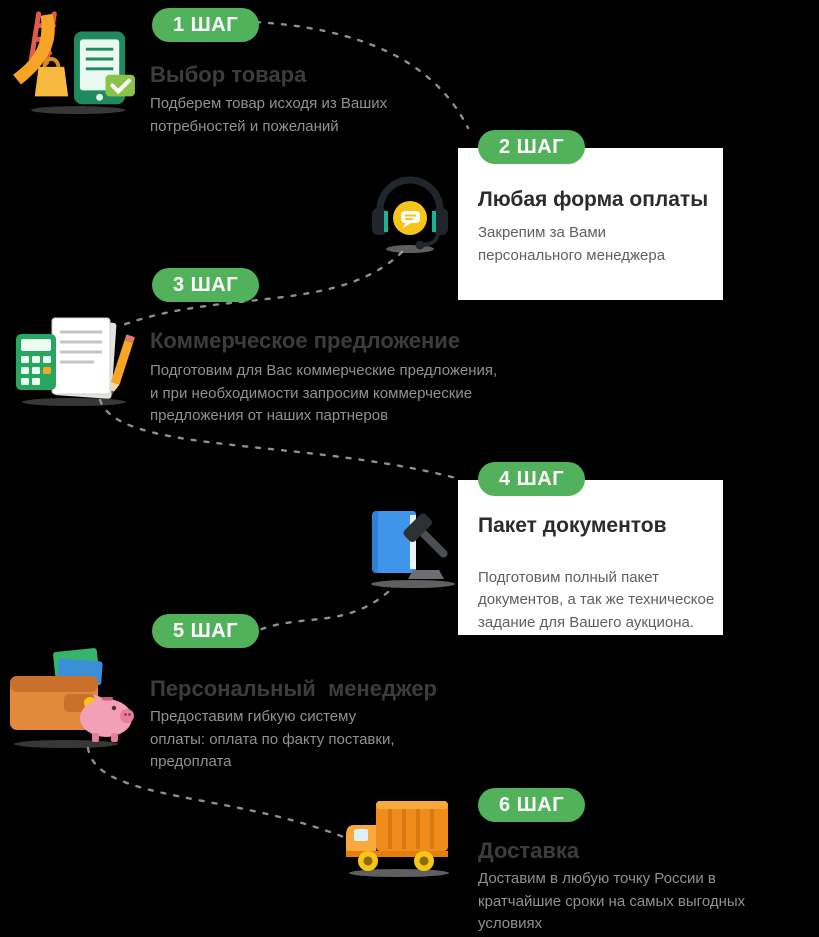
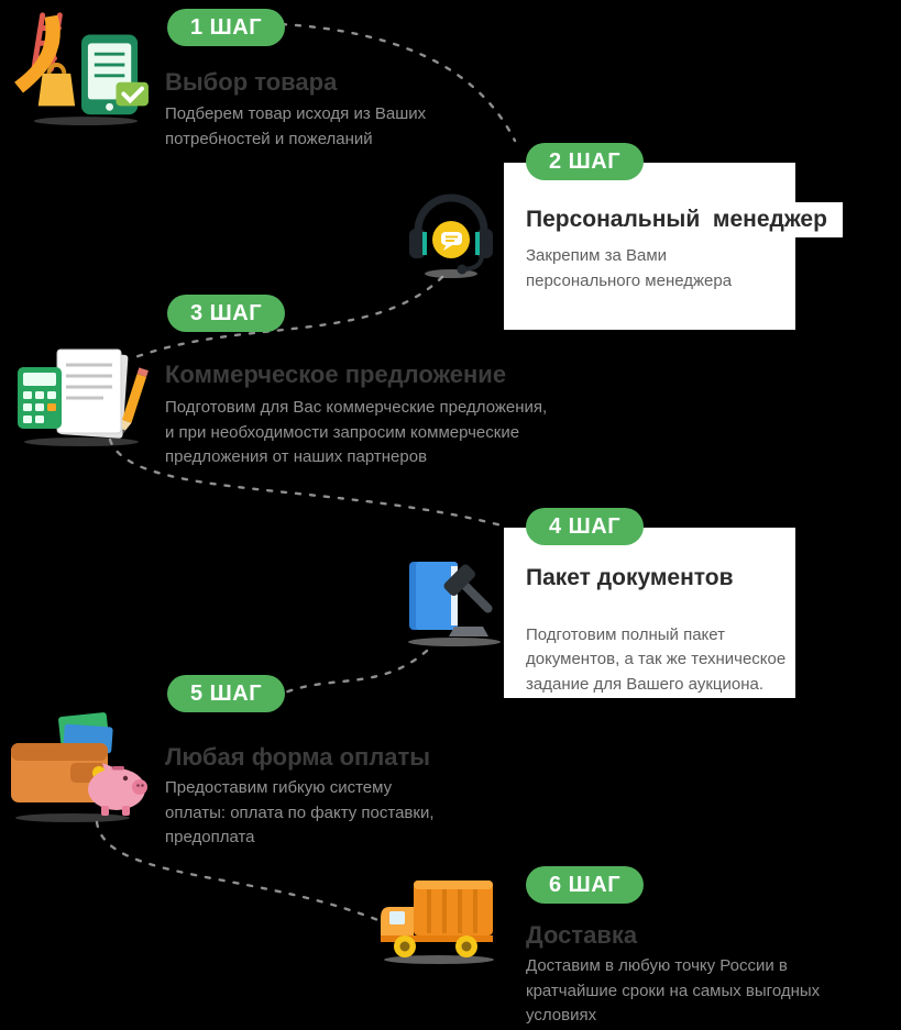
  1 ШАГ
  Выбор товара
  Подберем товар исходя из Ваших
  потребностей и пожеланий
  2 ШАГ
- Любая форма оплаты
+ Персональный менеджер
  Закрепим за Вами
  персонального менеджера
  3 ШАГ
  Коммерческое предложение
  Подготовим для Вас коммерческие предложения,
  и при необходимости запросим коммерческие
  предложения от наших партнеров
  4 ШАГ
  Пакет документов
  Подготовим полный пакет
  документов, а так же техническое
  задание для Вашего аукциона.
  5 ШАГ
- Персональный менеджер
+ Любая форма оплаты
  Предоставим гибкую систему
  оплаты: оплата по факту поставки,
  предоплата
  6 ШАГ
  Доставка
  Доставим в любую точку России в
  кратчайшие сроки на самых выгодных
  условиях
